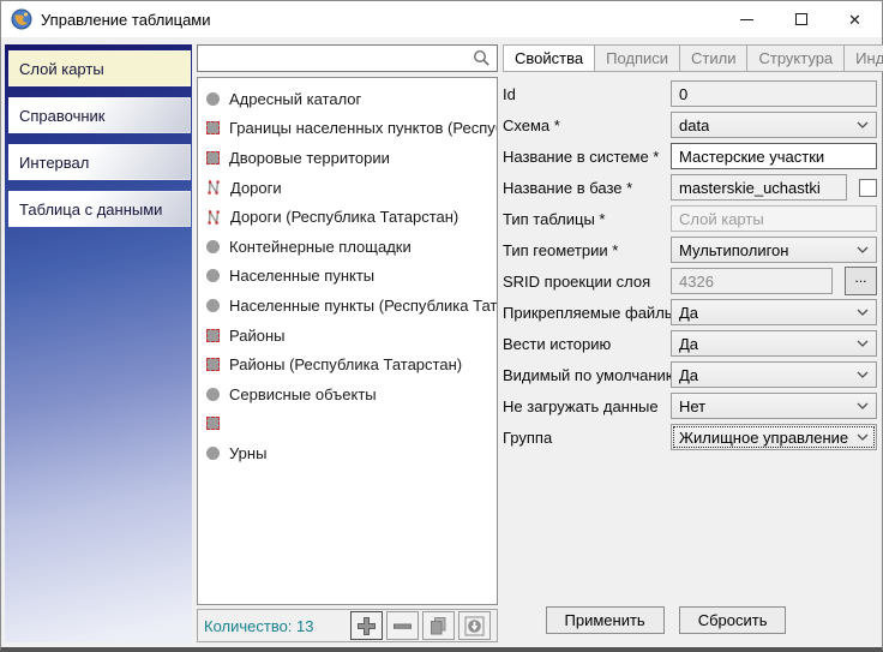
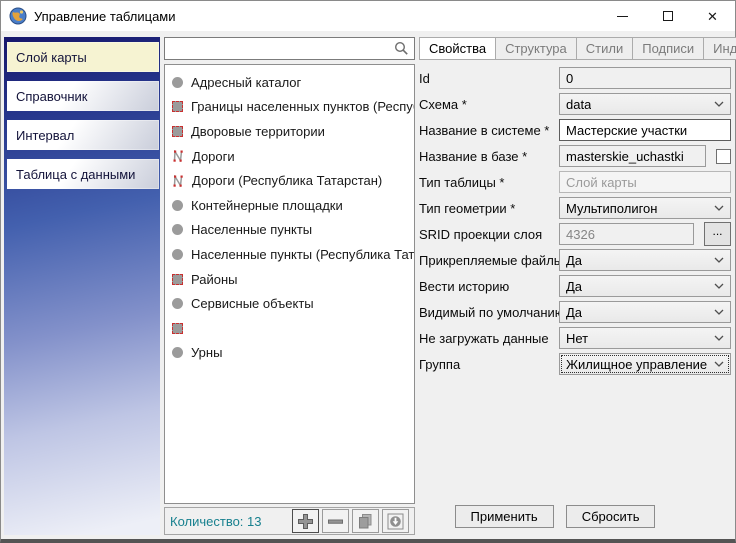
  Управление таблицами
  ✕
  Слой карты
  Справочник
  Интервал
  Таблица с данными
  Адресный каталог
  Границы населенных пунктов (Респу
  Дворовые территории
  Дороги
  Дороги (Республика Татарстан)
  Контейнерные площадки
  Населенные пункты
  Населенные пункты (Республика Тат
  Районы
- Районы (Республика Татарстан)
  Сервисные объекты
  Урны
  Количество: 13
  Свойства
- Подписи
+ Структура
  Стили
- Структура
+ Подписи
  Id
  0
  Схема *
  data
  Название в системе *
  Мастерские участки
  Название в базе *
  masterskie_uchastki
  Тип таблицы *
  Слой карты
  Тип геометрии *
  Мультиполигон
  SRID проекции слоя
  4326
  ...
  Прикрепляемые файл
  Да
  Вести историю
  Да
  Видимый по умолчани
  Да
  Не загружать данные
  Нет
  Группа
  Жилищное управление
  Применить
  Сбросить
